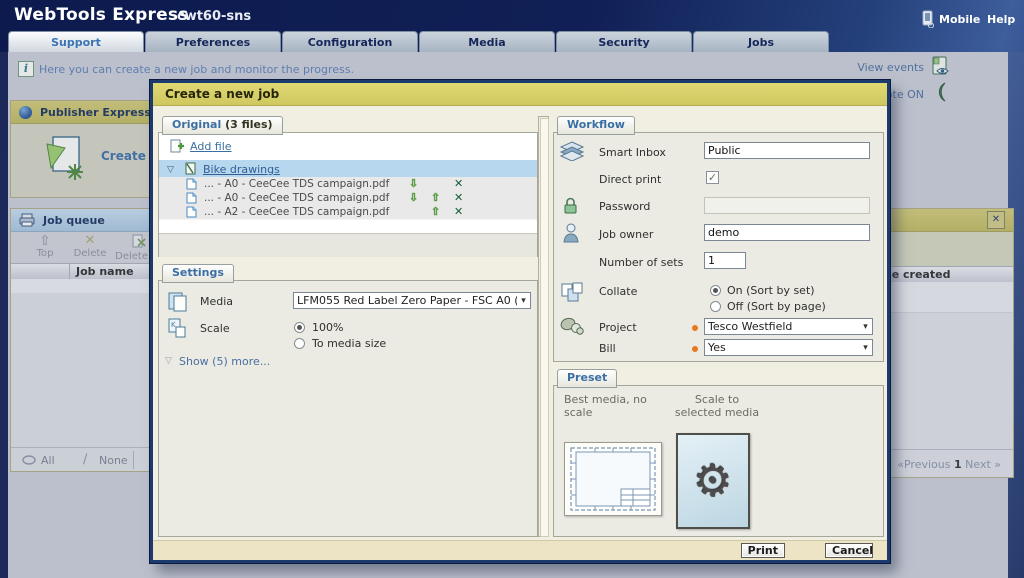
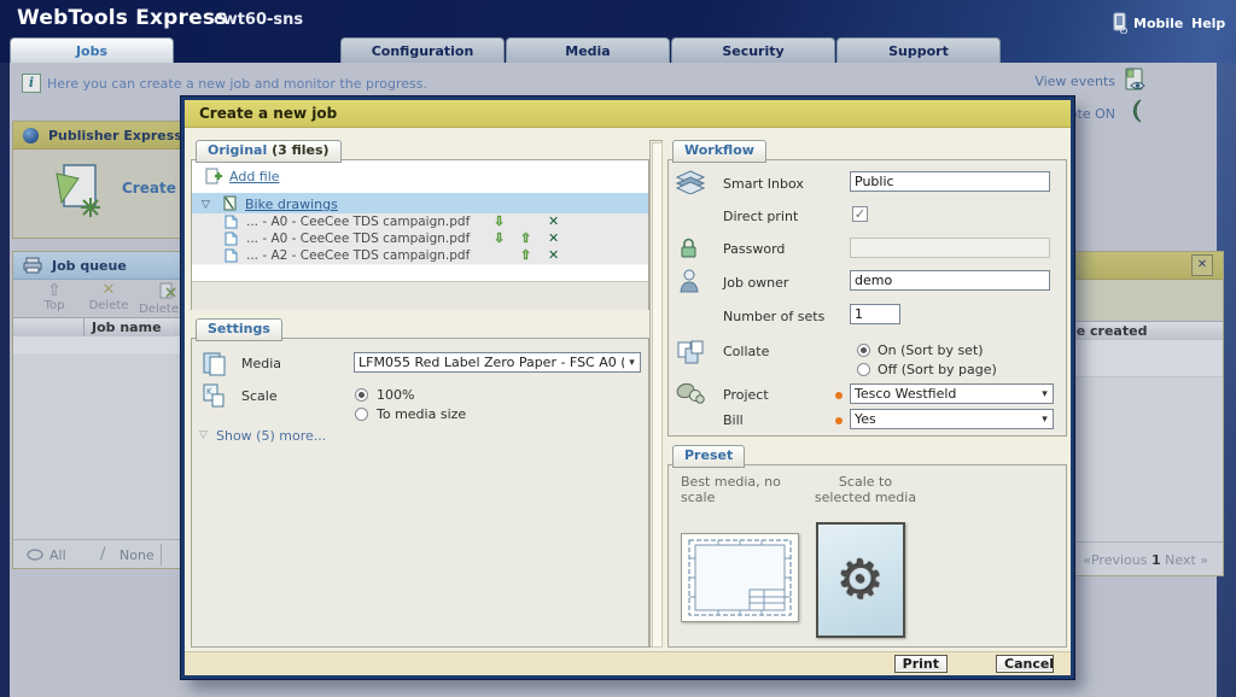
  WebTools Express
  cwt60-sns
  Mobile
  Help
- Support
+ Jobs
- Preferences
  Configuration
  Media
  Security
- Jobs
+ Support
  i
  Here you can create a new job and monitor the progress.
  View events
  Publisher Express
  Job queue
  ⇧
  Top
  ✕
  Delete
  Job name
  All
  ∕
  None
  ✕
  e created
  «Previous 1 Next »
  Create a new job
  Original (3 files)
  Add file
  ▽
  Bike drawings
  ... - A0 - CeeCee TDS campaign.pdf
  ⇩
  ✕
  ... - A0 - CeeCee TDS campaign.pdf
  ⇩
  ⇧
  ✕
  ... - A2 - CeeCee TDS campaign.pdf
  ⇧
  ✕
  Settings
  Media
  LFM055 Red Label Zero Paper - FSC A0 (
  ▾
  K
  Scale
  100%
  To media size
  ▽
  Show (5) more...
  Workflow
  Smart Inbox
  Public
  Direct print
  ✓
  Password
  Job owner
  demo
  Number of sets
  1
  Collate
  On (Sort by set)
  Off (Sort by page)
  Project
  Tesco Westfield
  ▾
  Bill
  Yes
  ▾
  Preset
  Best media, no scale
  Scale to selected media
  ⚙
  Print
  Cancel
